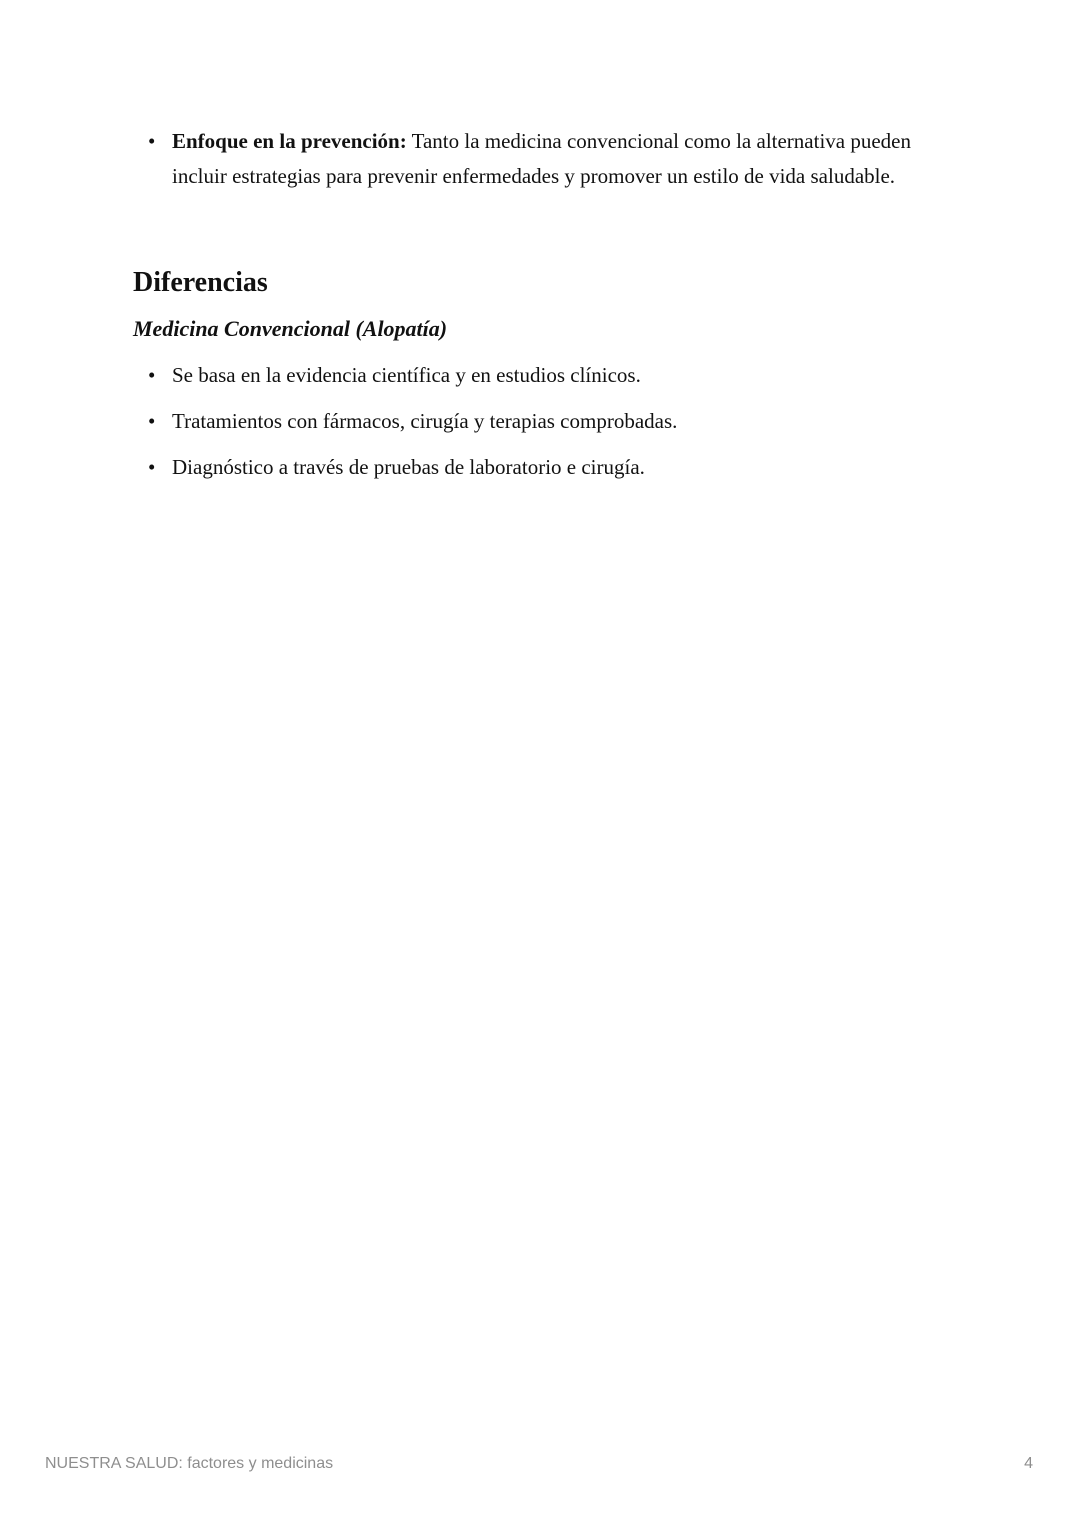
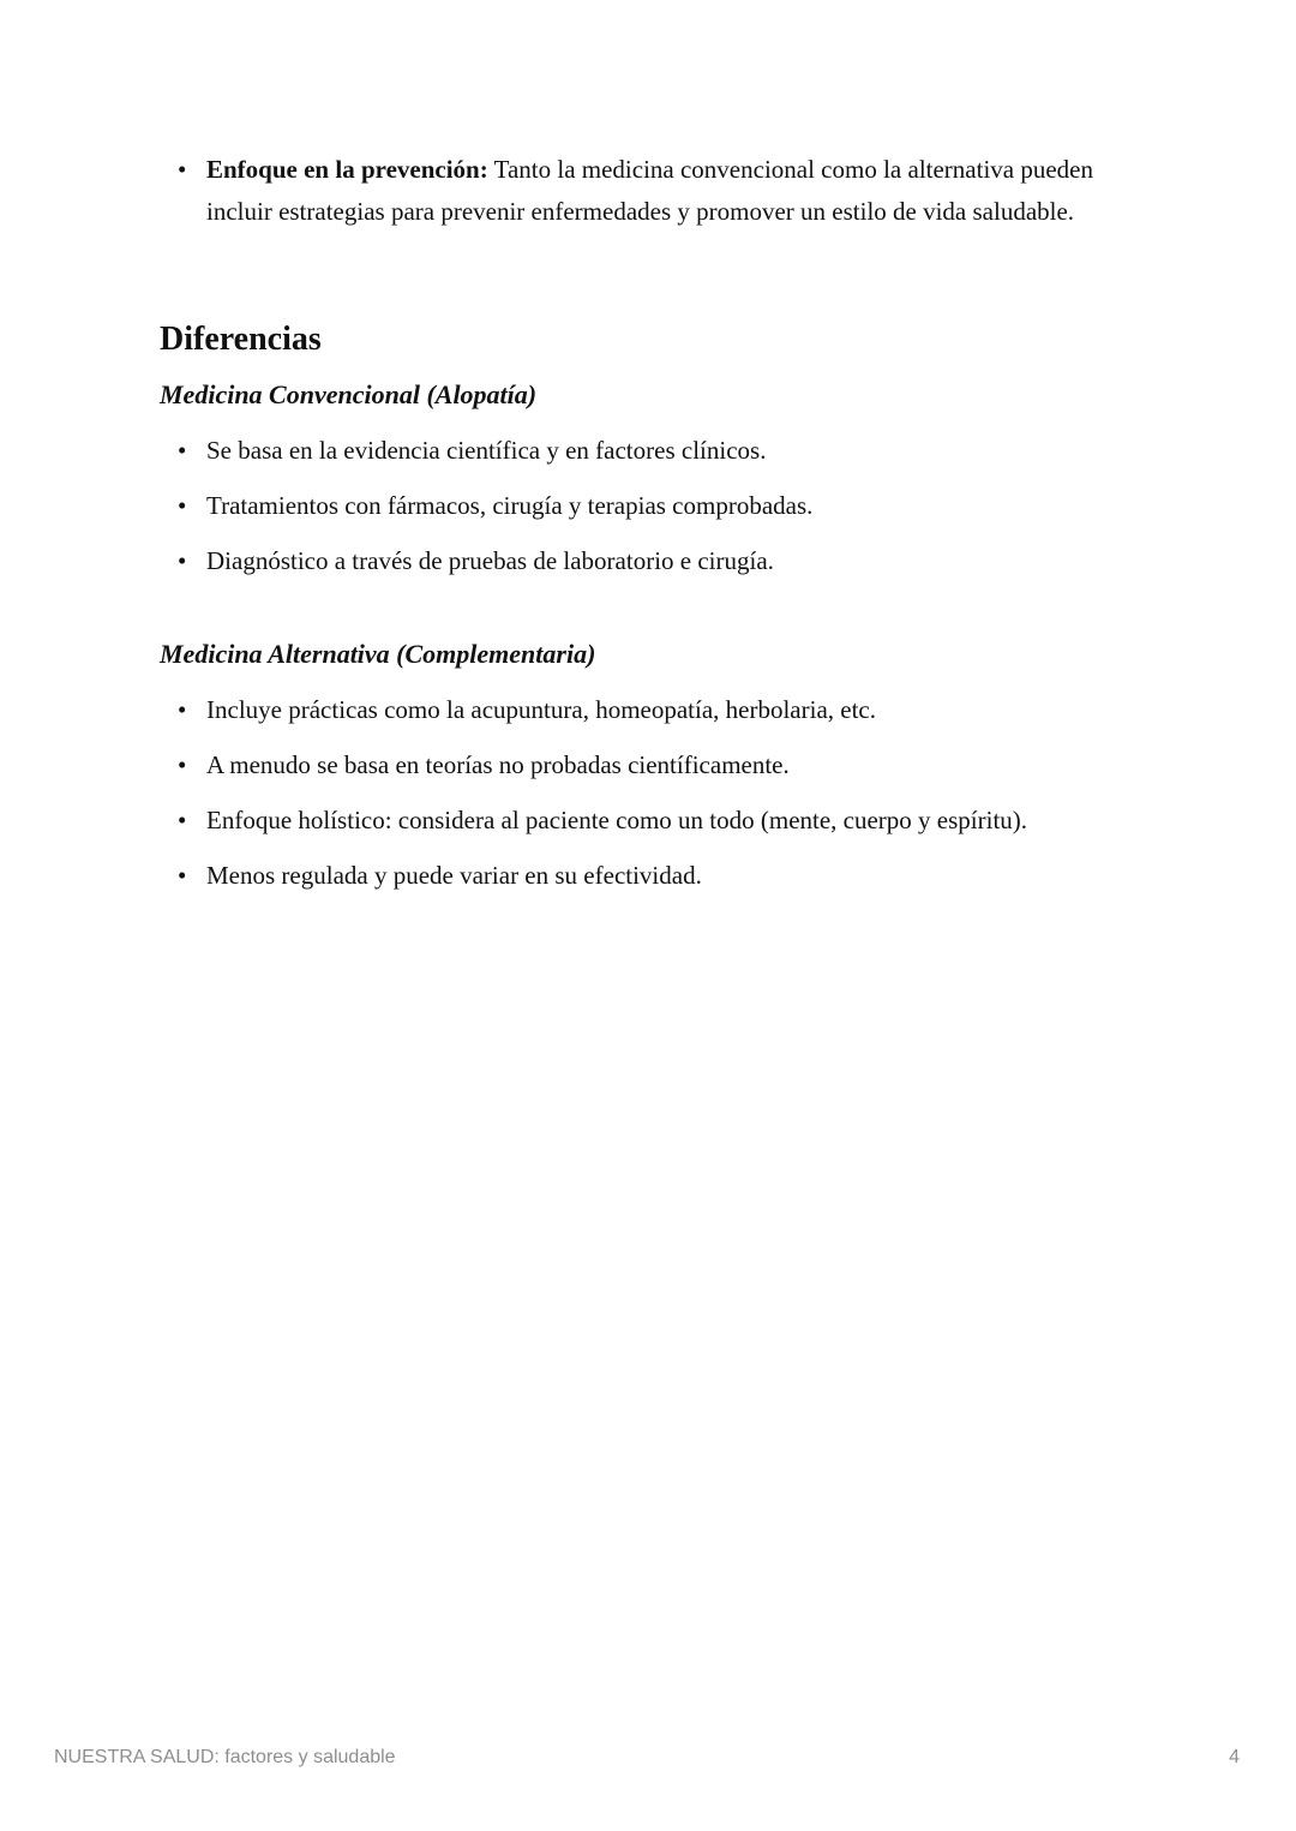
  Enfoque en la prevención: Tanto la medicina convencional como la alternativa pueden incluir estrategias para prevenir enfermedades y promover un estilo de vida saludable.
  Diferencias
  Medicina Convencional (Alopatía)
- Se basa en la evidencia científica y en estudios clínicos.
+ Se basa en la evidencia científica y en factores clínicos.
  Tratamientos con fármacos, cirugía y terapias comprobadas.
  Diagnóstico a través de pruebas de laboratorio e cirugía.
+ Medicina Alternativa (Complementaria)
+ Incluye prácticas como la acupuntura, homeopatía, herbolaria, etc.
+ A menudo se basa en teorías no probadas científicamente.
+ Enfoque holístico: considera al paciente como un todo (mente, cuerpo y espíritu).
+ Menos regulada y puede variar en su efectividad.
- NUESTRA SALUD: factores y medicinas
+ NUESTRA SALUD: factores y saludable
  4
